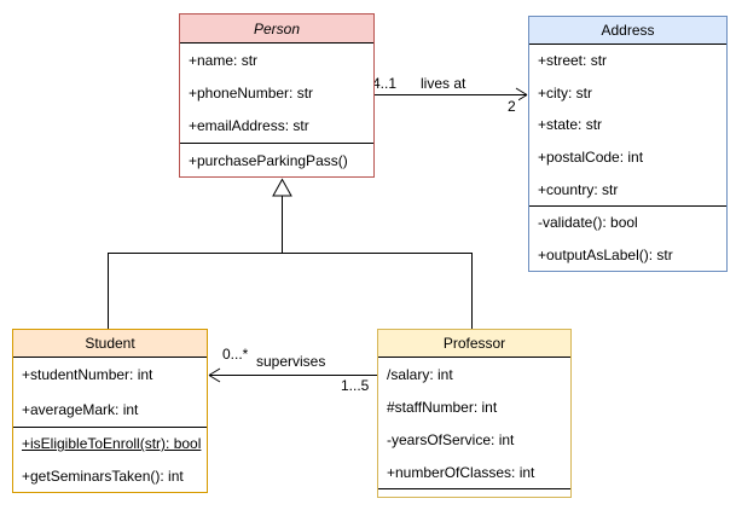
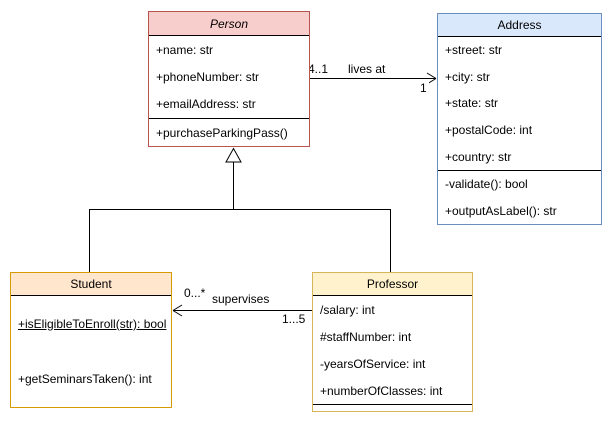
  4..1
  lives at
- 2
+ 1
  0...*
  supervises
  1...5
  Person
  +name: str
  +phoneNumber: str
  +emailAddress: str
  +purchaseParkingPass()
  Address
  +street: str
  +city: str
  +state: str
  +postalCode: int
  +country: str
  -validate(): bool
  +outputAsLabel(): str
  Student
- +studentNumber: int
- +averageMark: int
  +isEligibleToEnroll(str): bool
  +getSeminarsTaken(): int
  Professor
  /salary: int
  #staffNumber: int
  -yearsOfService: int
  +numberOfClasses: int
